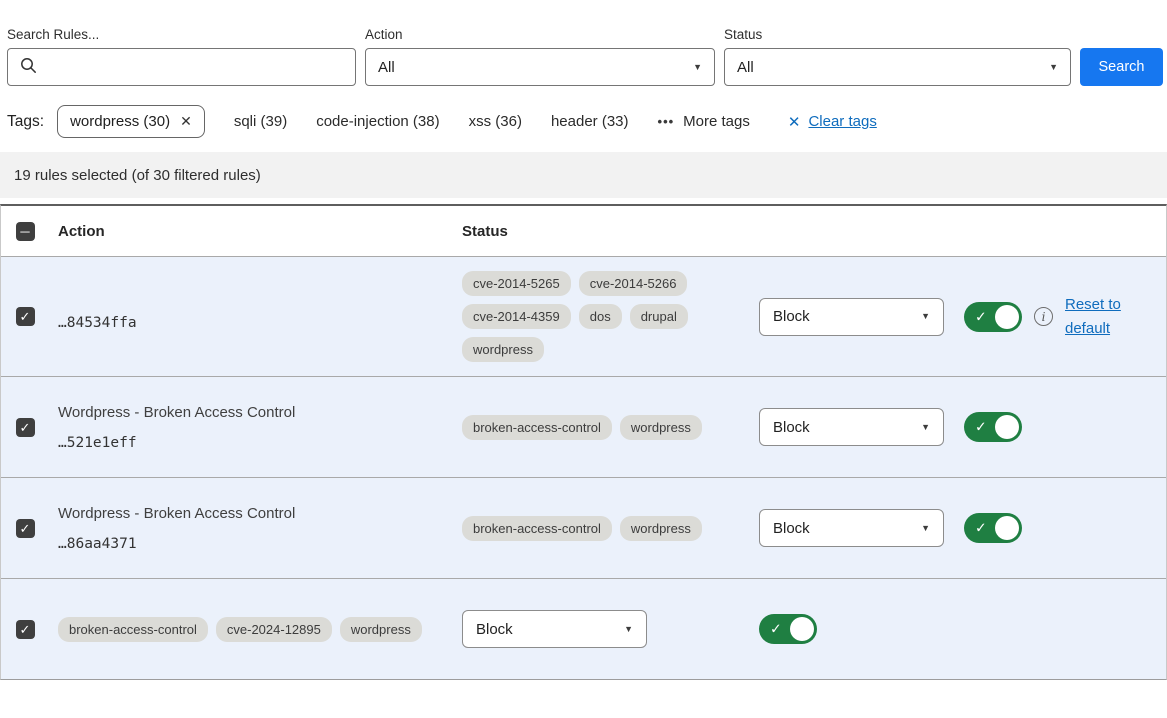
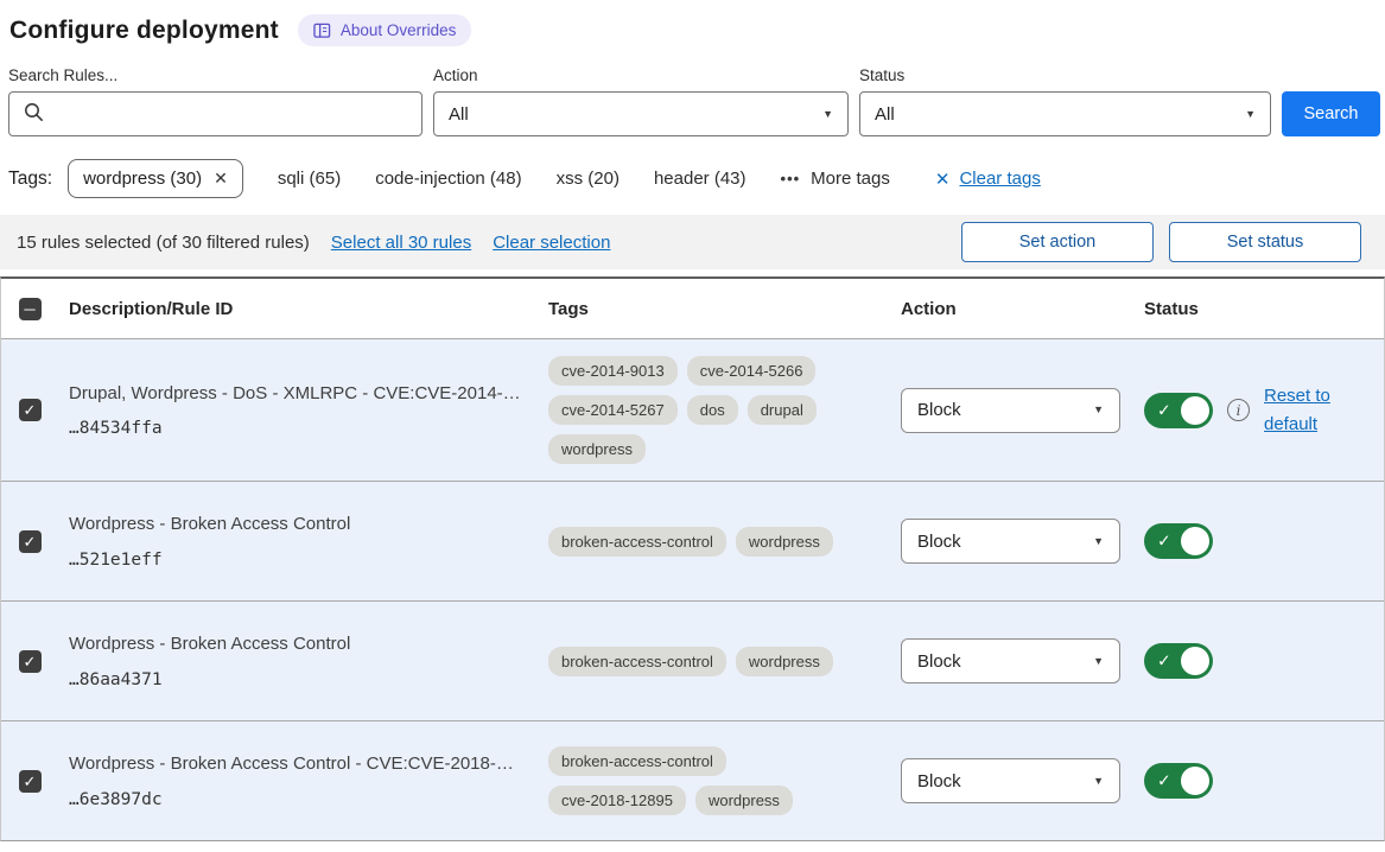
+ Configure deployment
+ About Overrides
  Search Rules...
  Action
  All
  ▼
  Status
  All
  ▼
  Search
  Tags:
  wordpress (30)
  ✕
- sqli (39)
+ sqli (65)
- code-injection (38)
+ code-injection (48)
- xss (36)
+ xss (20)
- header (33)
+ header (43)
  •••
  More tags
  ✕
  Clear tags
- 19 rules selected (of 30 filtered rules)
+ 15 rules selected (of 30 filtered rules)
+ Select all 30 rules
+ Clear selection
+ Set action
+ Set status
  ─
+ Description/Rule ID
+ Tags
  Action
  Status
  ✓
+ Drupal, Wordpress - DoS - XMLRPC - CVE:CVE-2014-…
  …84534ffa
- cve-2014-5265
+ cve-2014-9013
  cve-2014-5266
- cve-2014-4359
+ cve-2014-5267
  dos
  drupal
  wordpress
  Block
  ▼
  ✓
  i
  Reset to default
  ✓
  Wordpress - Broken Access Control
  …521e1eff
  broken-access-control
  wordpress
  Block
  ▼
  ✓
  ✓
  Wordpress - Broken Access Control
  …86aa4371
  broken-access-control
  wordpress
  Block
  ▼
  ✓
  ✓
+ Wordpress - Broken Access Control - CVE:CVE-2018-…
+ …6e3897dc
  broken-access-control
- cve-2024-12895
+ cve-2018-12895
  wordpress
  Block
  ▼
  ✓
